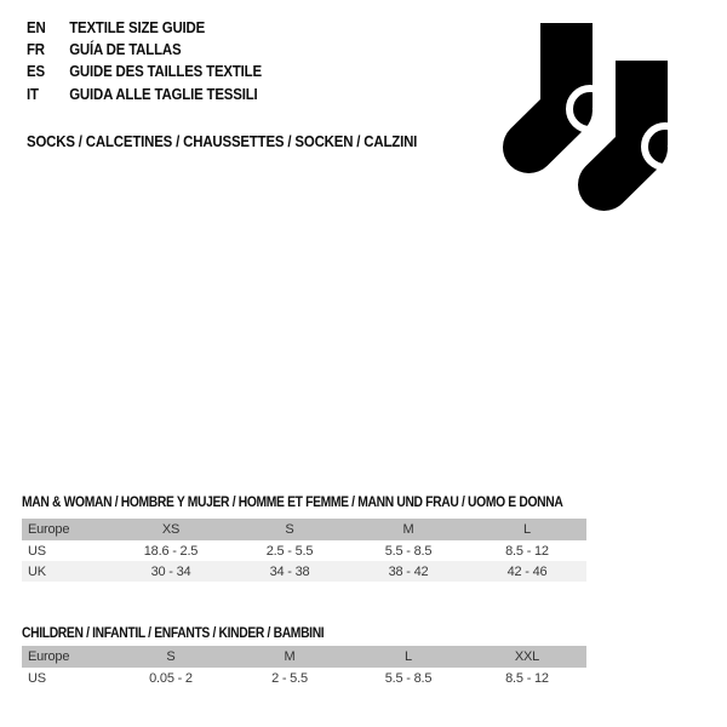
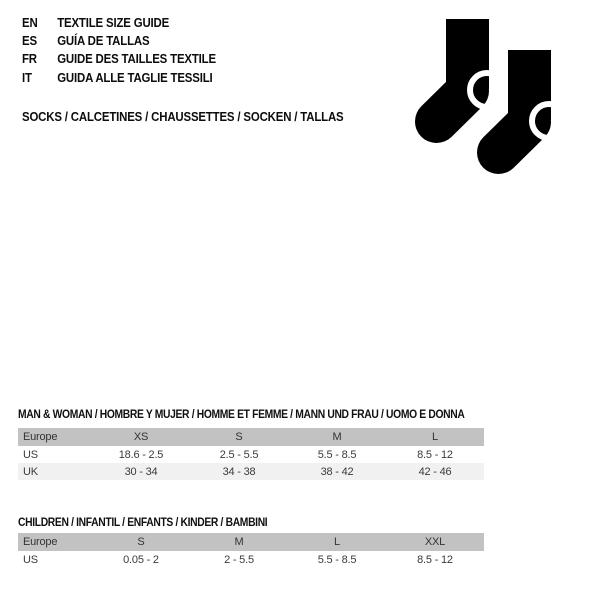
  EN
  TEXTILE SIZE GUIDE
- FR
+ ES
  GUÍA DE TALLAS
- ES
+ FR
  GUIDE DES TAILLES TEXTILE
  IT
  GUIDA ALLE TAGLIE TESSILI
- SOCKS / CALCETINES / CHAUSSETTES / SOCKEN / CALZINI
+ SOCKS / CALCETINES / CHAUSSETTES / SOCKEN / TALLAS
  MAN & WOMAN / HOMBRE Y MUJER / HOMME ET FEMME / MANN UND FRAU / UOMO E DONNA
  Europe	XS	S	M	L
  US	18.6 - 2.5	2.5 - 5.5	5.5 - 8.5	8.5 - 12
  UK	30 - 34	34 - 38	38 - 42	42 - 46
  CHILDREN / INFANTIL / ENFANTS / KINDER / BAMBINI
  Europe	S	M	L	XXL
  US	0.05 - 2	2 - 5.5	5.5 - 8.5	8.5 - 12
